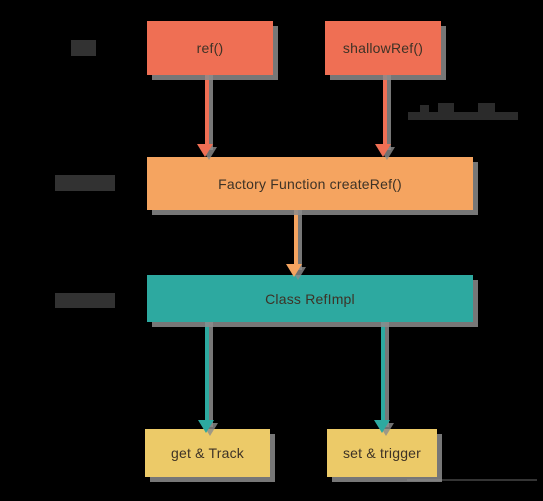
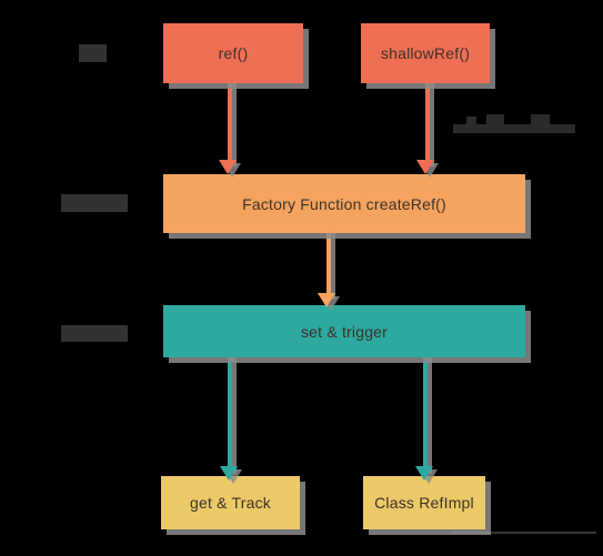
  ref()
  shallowRef()
  Factory Function createRef()
- Class RefImpl
+ set & trigger
  get & Track
- set & trigger
+ Class RefImpl
